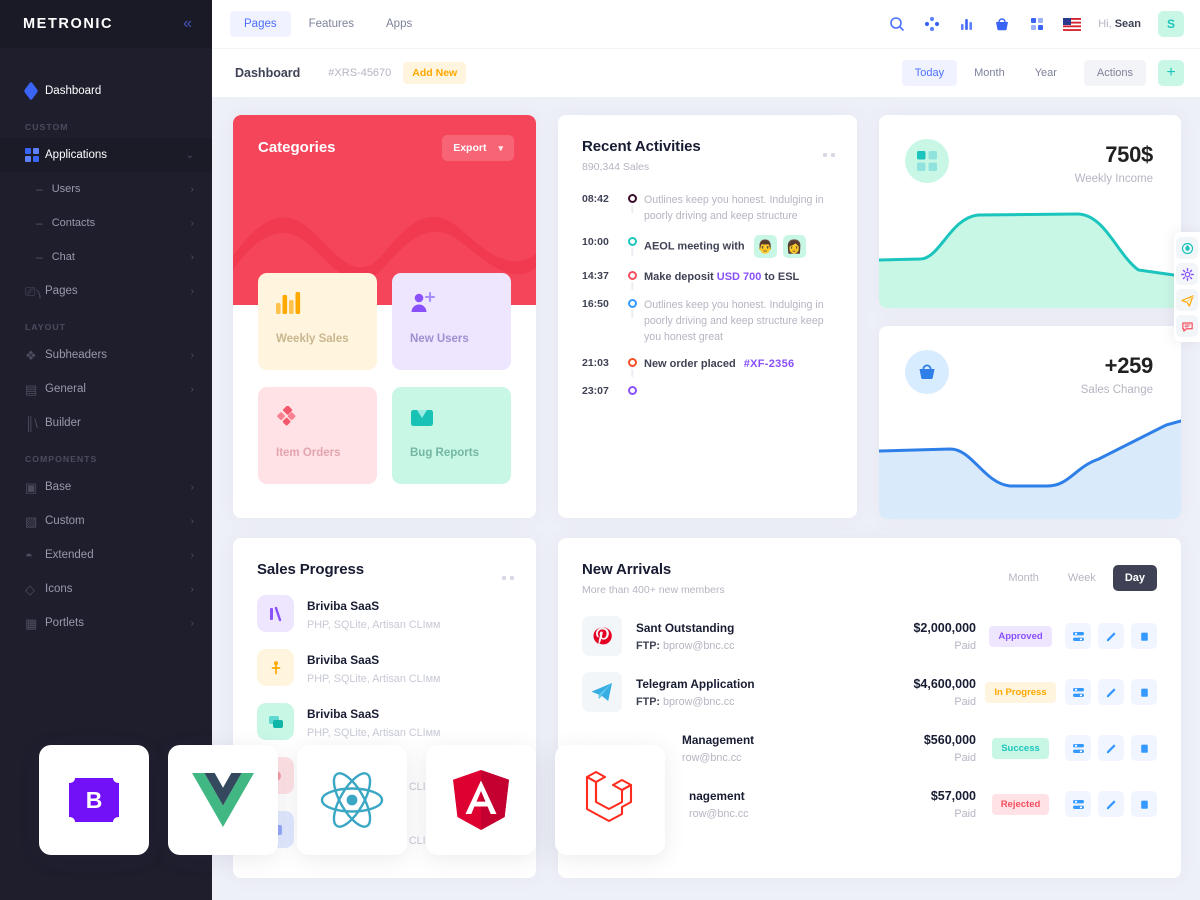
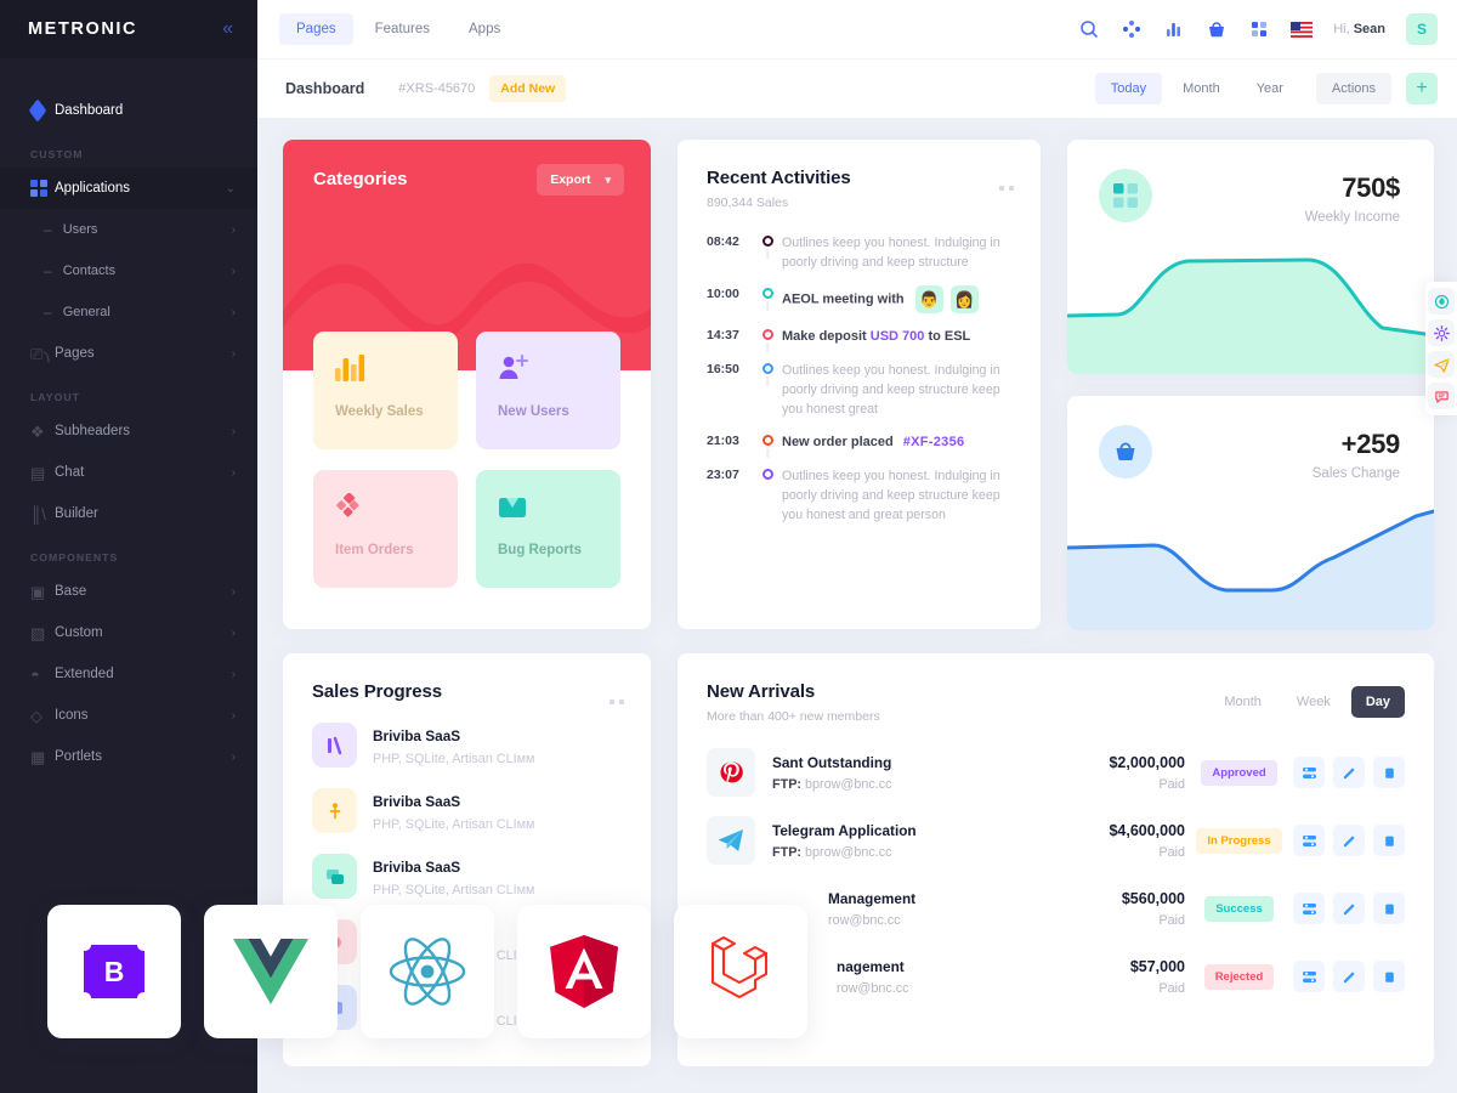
  METRONIC
  «
  Dashboard
  CUSTOM
  Applications
  ⌄
  –
  Users
  ›
  –
  Contacts
  ›
  –
- Chat
+ General
  ›
  ⎚⎞
  Pages
  ›
  LAYOUT
  ❖
  Subheaders
  ›
  ▤
- General
+ Chat
  ›
  ║\
  Builder
  COMPONENTS
  ▣
  Base
  ›
  ▧
  Custom
  ›
  ◓
  Extended
  ›
  ◇
  Icons
  ›
  ▦
  Portlets
  ›
  Pages
  Features
  Apps
  Hi, Sean
  S
  Dashboard
  #XRS-45670
  Add New
  Today
  Month
  Year
  Actions
  +
  Categories
  Export
  ▾
  Weekly Sales
  New Users
  Item Orders
  Bug Reports
  Recent Activities
  890,344 Sales
  08:42
  Outlines keep you honest. Indulging in poorly driving and keep structure
  10:00
  AEOL meeting with
  👨
  👩
  14:37
  Make deposit USD 700 to ESL
  16:50
  Outlines keep you honest. Indulging in poorly driving and keep structure keep you honest great
  21:03
  New order placed #XF-2356
  23:07
+ Outlines keep you honest. Indulging in poorly driving and keep structure keep you honest and great person
  750$
  Weekly Income
  +259
  Sales Change
  Sales Progress
  Briviba SaaS
  PHP, SQLite, Artisan CLIмм
  Briviba SaaS
  PHP, SQLite, Artisan CLIмм
  Briviba SaaS
  PHP, SQLite, Artisan CLIмм
  New Arrivals
  More than 400+ new members
  Month
  Week
  Day
  Sant Outstanding
  FTP: bprow@bnc.cc
  $2,000,000
  Paid
  Approved
  Telegram Application
  FTP: bprow@bnc.cc
  $4,600,000
  Paid
  In Progress
  Management
  row@bnc.cc
  $560,000
  Paid
  Success
  nagement
  row@bnc.cc
  $57,000
  Paid
  Rejected
  B
